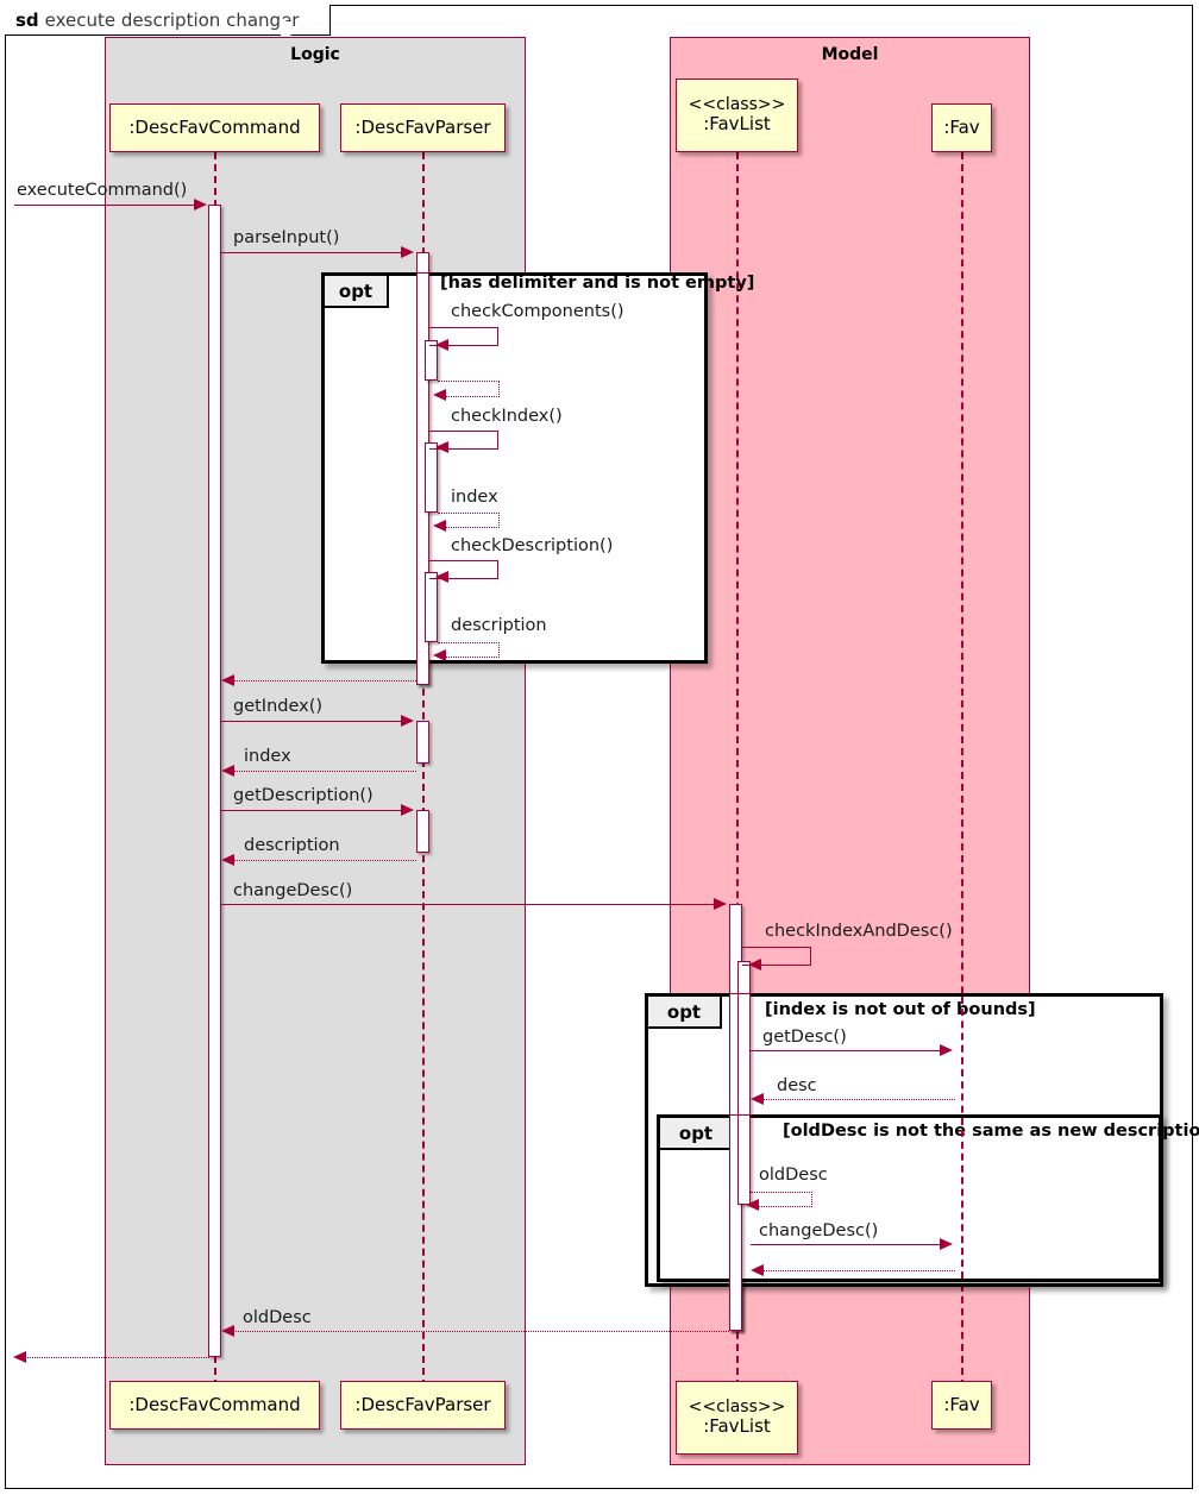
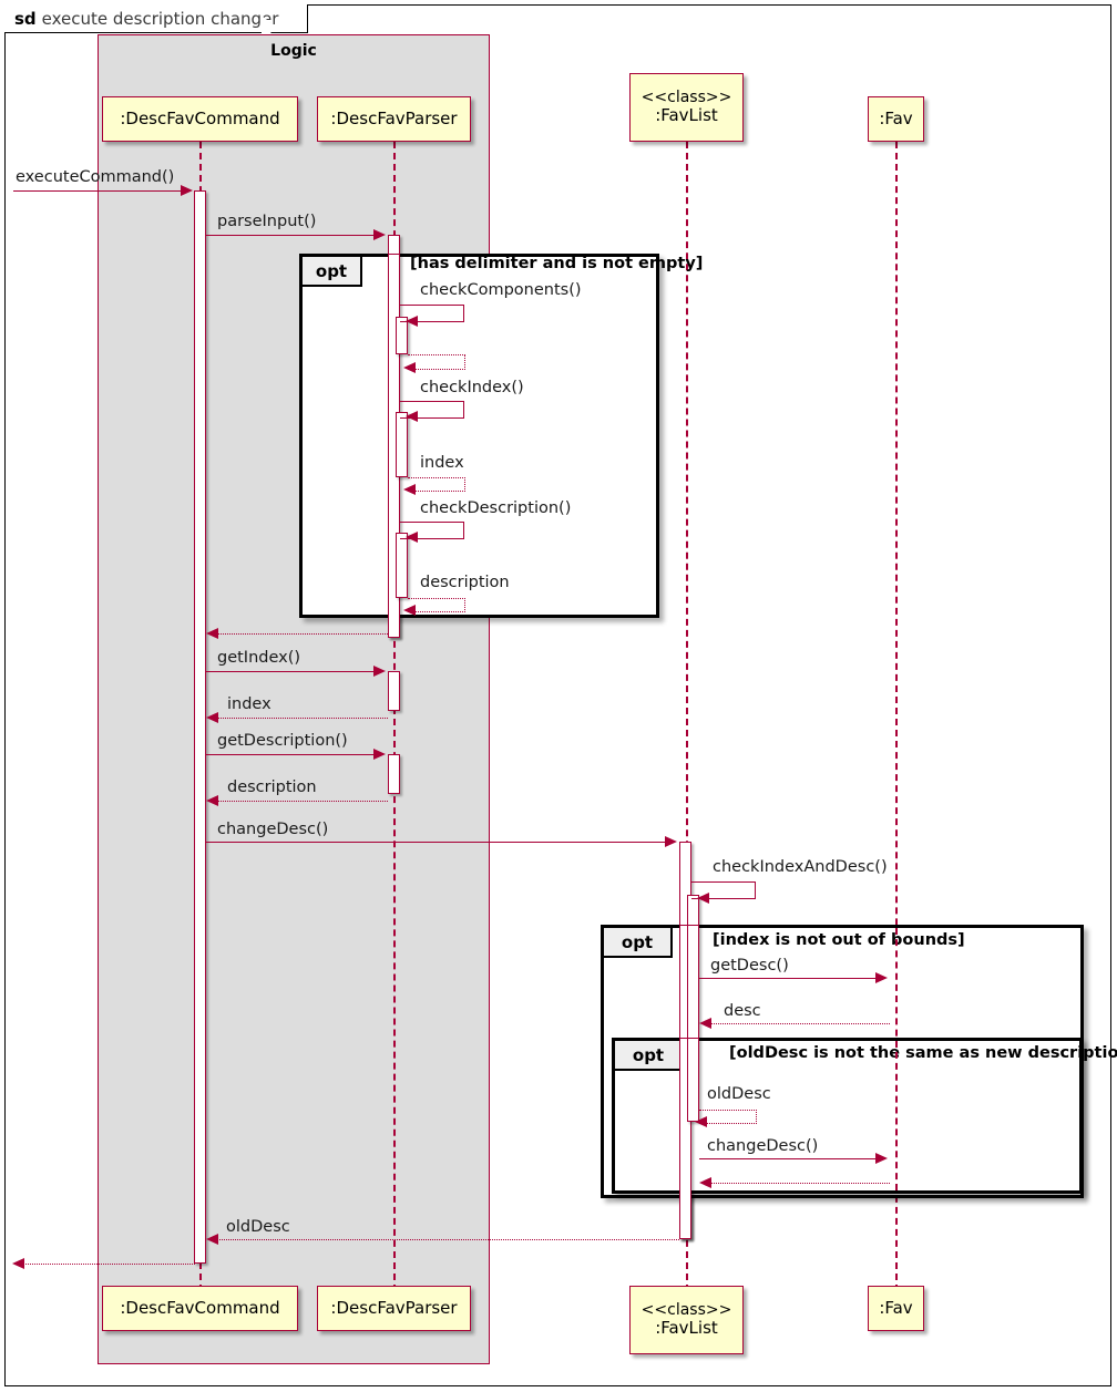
  sd
  execute description chang
  Logic
- Model
  :DescFavCommand
  :DescFavParser
  <<class>>
  :FavList
  :Fav
  :DescFavCommand
  :DescFavParser
  <<class>>
  :FavList
  :Fav
  opt
  [has delimiter and is not empty]
  checkComponents()
  checkIndex()
  index
  checkDescription()
  description
  executeCommand()
  parseInput()
  getIndex()
  index
  getDescription()
  description
  changeDesc()
  checkIndexAndDesc()
  opt
  [index is not out of bounds]
  getDesc()
  desc
  opt
  [oldDesc is not the same as new descriptio
  oldDesc
  changeDesc()
  oldDesc
